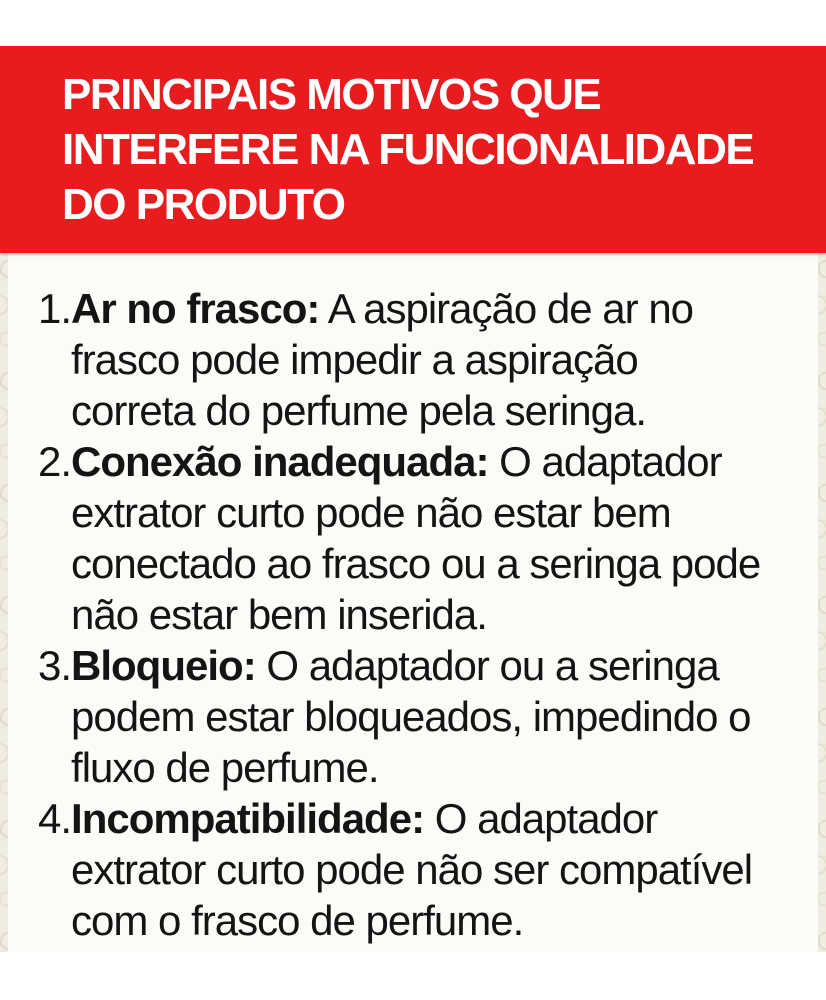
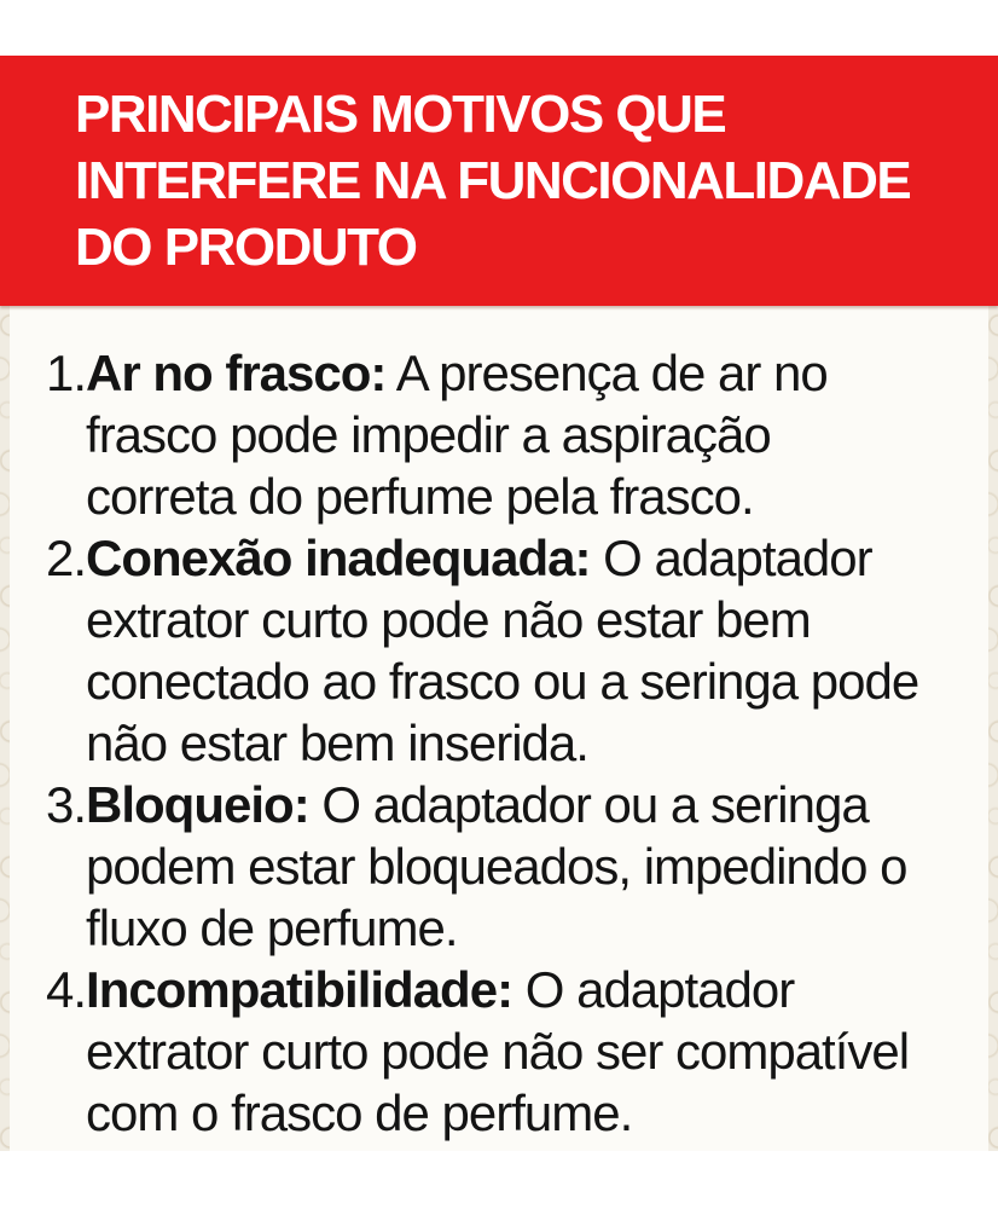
  PRINCIPAIS MOTIVOS QUE
  INTERFERE NA FUNCIONALIDADE
  DO PRODUTO
  1.
- Ar no frasco: A aspiração de ar no
+ Ar no frasco: A presença de ar no
  frasco pode impedir a aspiração
- correta do perfume pela seringa.
+ correta do perfume pela frasco.
  2.
  Conexão inadequada: O adaptador
  extrator curto pode não estar bem
  conectado ao frasco ou a seringa pode
  não estar bem inserida.
  3.
  Bloqueio: O adaptador ou a seringa
  podem estar bloqueados, impedindo o
  fluxo de perfume.
  4.
  Incompatibilidade: O adaptador
  extrator curto pode não ser compatível
  com o frasco de perfume.
